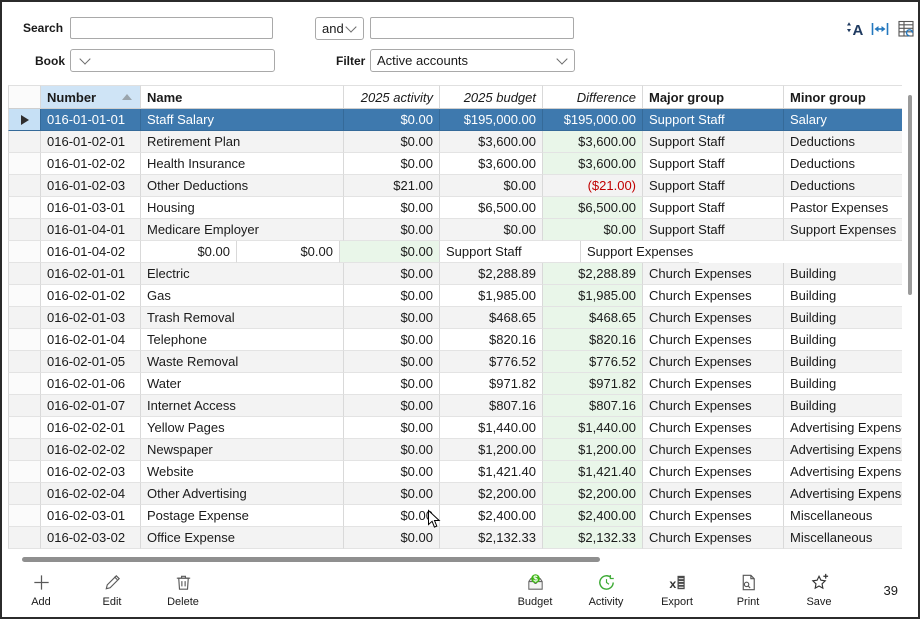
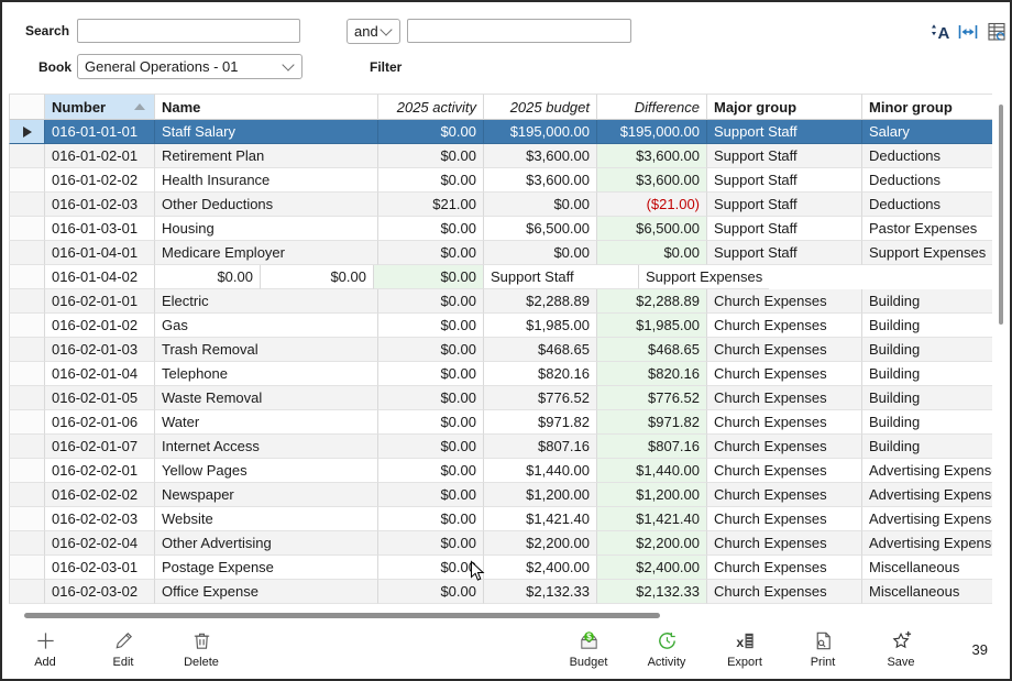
  Search
  and
  Book
+ General Operations - 01
  Filter
- Active accounts
  A
  Number
  Name
  2025 activity
  2025 budget
  Difference
  Major group
  Minor group
  016-01-01-01
  Staff Salary
  $0.00
  $195,000.00
  $195,000.00
  Support Staff
  Salary
  016-01-02-01
  Retirement Plan
  $0.00
  $3,600.00
  $3,600.00
  Support Staff
  Deductions
  016-01-02-02
  Health Insurance
  $0.00
  $3,600.00
  $3,600.00
  Support Staff
  Deductions
  016-01-02-03
  Other Deductions
  $21.00
  $0.00
  ($21.00)
  Support Staff
  Deductions
  016-01-03-01
  Housing
  $0.00
  $6,500.00
  $6,500.00
  Support Staff
  Pastor Expenses
  016-01-04-01
  Medicare Employer
  $0.00
  $0.00
  $0.00
  Support Staff
  Support Expenses
  016-01-04-02
  $0.00
  $0.00
  $0.00
  Support Staff
  Support Expenses
  016-02-01-01
  Electric
  $0.00
  $2,288.89
  $2,288.89
  Church Expenses
  Building
  016-02-01-02
  Gas
  $0.00
  $1,985.00
  $1,985.00
  Church Expenses
  Building
  016-02-01-03
  Trash Removal
  $0.00
  $468.65
  $468.65
  Church Expenses
  Building
  016-02-01-04
  Telephone
  $0.00
  $820.16
  $820.16
  Church Expenses
  Building
  016-02-01-05
  Waste Removal
  $0.00
  $776.52
  $776.52
  Church Expenses
  Building
  016-02-01-06
  Water
  $0.00
  $971.82
  $971.82
  Church Expenses
  Building
  016-02-01-07
  Internet Access
  $0.00
  $807.16
  $807.16
  Church Expenses
  Building
  016-02-02-01
  Yellow Pages
  $0.00
  $1,440.00
  $1,440.00
  Church Expenses
  Advertising Expens
  016-02-02-02
  Newspaper
  $0.00
  $1,200.00
  $1,200.00
  Church Expenses
  Advertising Expens
  016-02-02-03
  Website
  $0.00
  $1,421.40
  $1,421.40
  Church Expenses
  Advertising Expens
  016-02-02-04
  Other Advertising
  $0.00
  $2,200.00
  $2,200.00
  Church Expenses
  Advertising Expens
  016-02-03-01
  Postage Expense
  $0.0
  $2,400.00
  $2,400.00
  Church Expenses
  Miscellaneous
  016-02-03-02
  Office Expense
  $0.00
  $2,132.33
  $2,132.33
  Church Expenses
  Miscellaneous
  Add
  Edit
  Delete
  $
  Budget
  Activity
  x
  Export
  Print
  Save
  39
